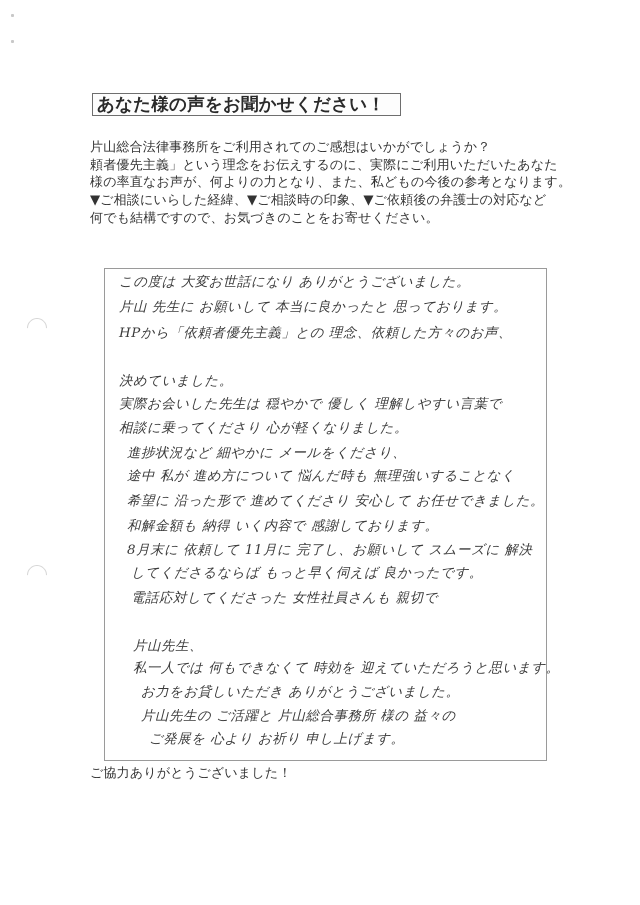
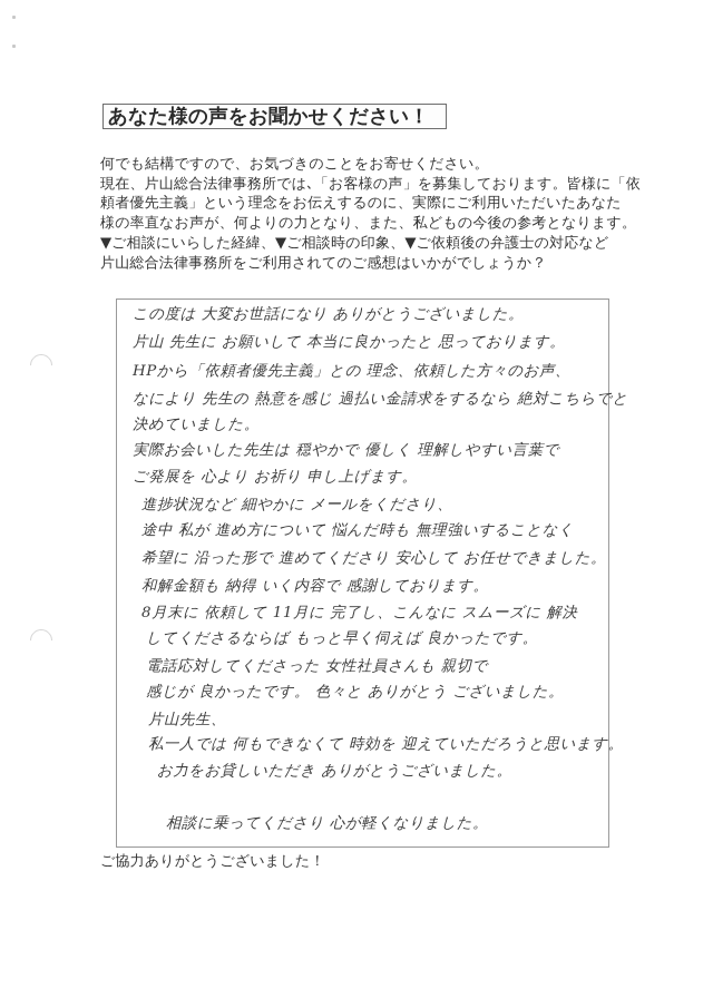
  あなた様の声をお聞かせください！
- 片山総合法律事務所をご利用されてのご感想はいかがでしょうか？
+ 何でも結構ですので、お気づきのことをお寄せください。
+ 現在、片山総合法律事務所では､「お客様の声」を募集しております。皆様に「依
  頼者優先主義」という理念をお伝えするのに、実際にご利用いただいたあなた
  様の率直なお声が、何よりの力となり、また、私どもの今後の参考となります。
  ▼ご相談にいらした経緯、▼ご相談時の印象、▼ご依頼後の弁護士の対応など
- 何でも結構ですので、お気づきのことをお寄せください。
+ 片山総合法律事務所をご利用されてのご感想はいかがでしょうか？
  この度は 大変お世話になり ありがとうございました。
  片山 先生に お願いして 本当に良かったと 思っております。
  HPから「依頼者優先主義」との 理念、依頼した方々のお声、
+ なにより 先生の 熱意を感じ 過払い金請求をするなら 絶対こちらでと
  決めていました。
  実際お会いした先生は 穏やかで 優しく 理解しやすい言葉で
- 相談に乗ってくださり 心が軽くなりました。
+ ご発展を 心より お祈り 申し上げます。
  進捗状況など 細やかに メールをくださり、
  途中 私が 進め方について 悩んだ時も 無理強いすることなく
  希望に 沿った形で 進めてくださり 安心して お任せできました。
  和解金額も 納得 いく内容で 感謝しております。
- 8月末に 依頼して 11月に 完了し、お願いして スムーズに 解決
+ 8月末に 依頼して 11月に 完了し、こんなに スムーズに 解決
  してくださるならば もっと早く伺えば 良かったです。
  電話応対してくださった 女性社員さんも 親切で
+ 感じが 良かったです。 色々と ありがとう ございました。
  片山先生、
  私一人では 何もできなくて 時効を 迎えていただろうと思います。
  お力をお貸しいただき ありがとうございました。
- 片山先生の ご活躍と 片山総合事務所 様の 益々の
- ご発展を 心より お祈り 申し上げます。
+ 相談に乗ってくださり 心が軽くなりました。
  ご協力ありがとうございました！
